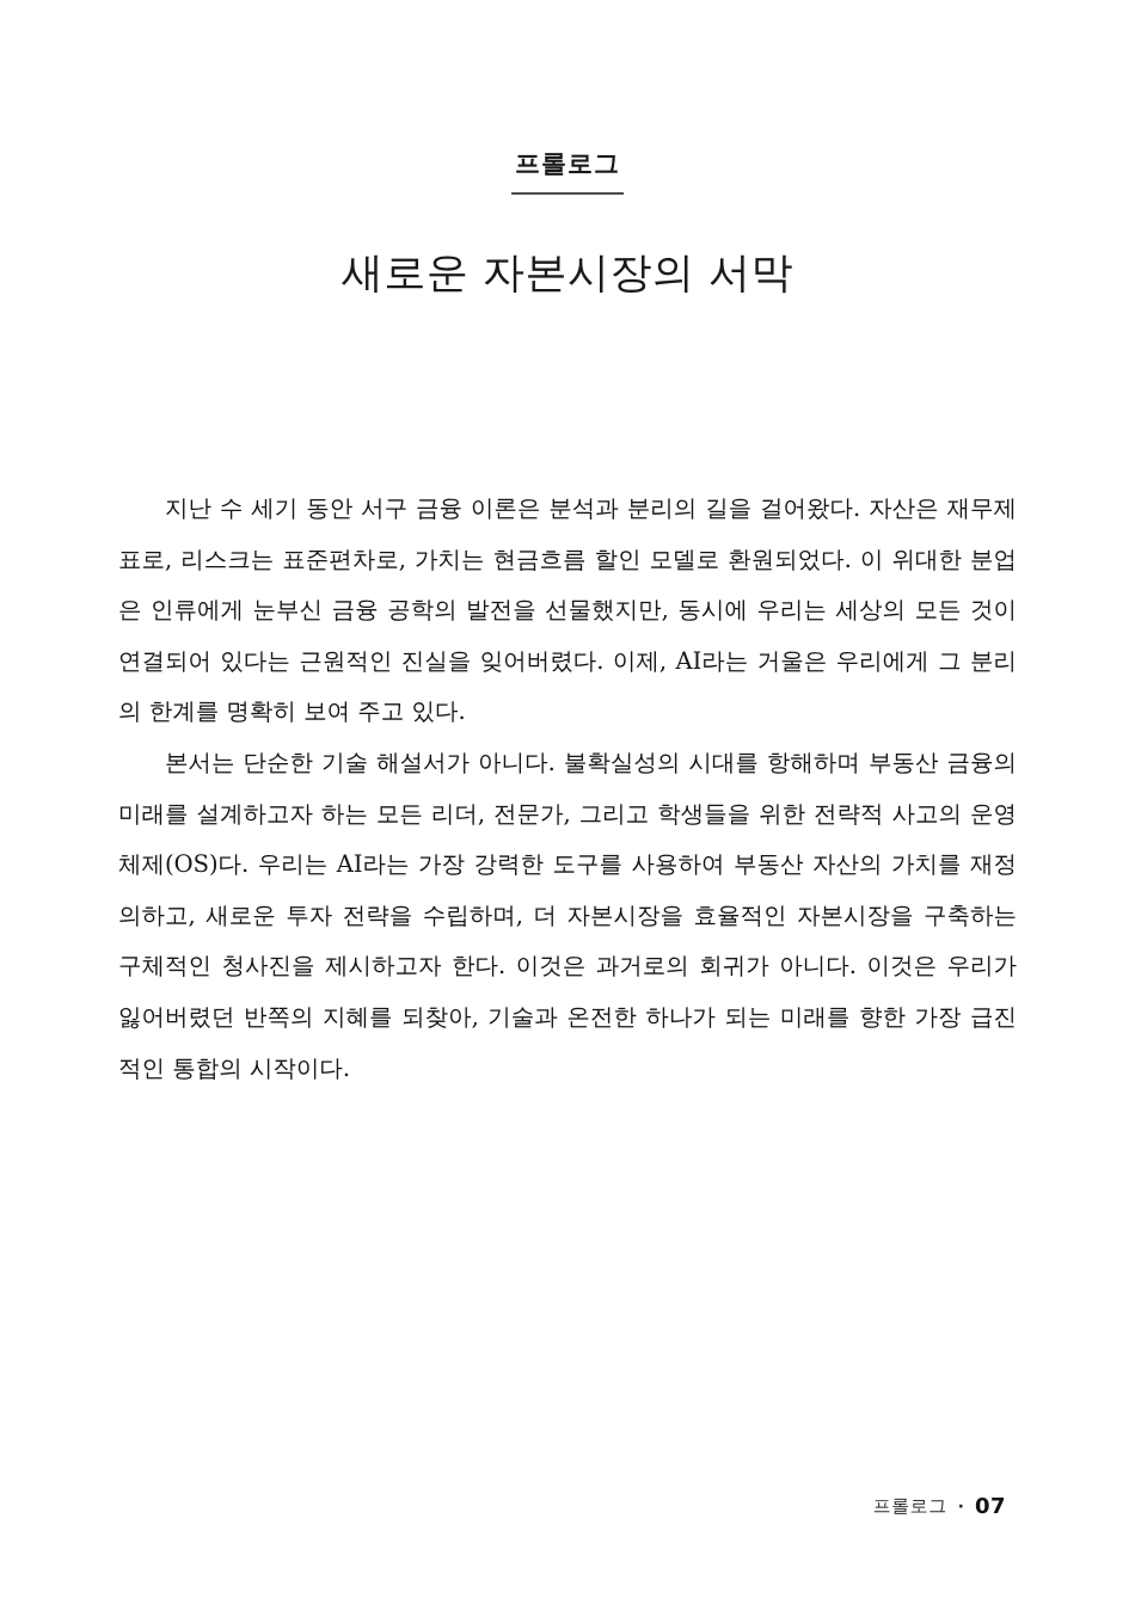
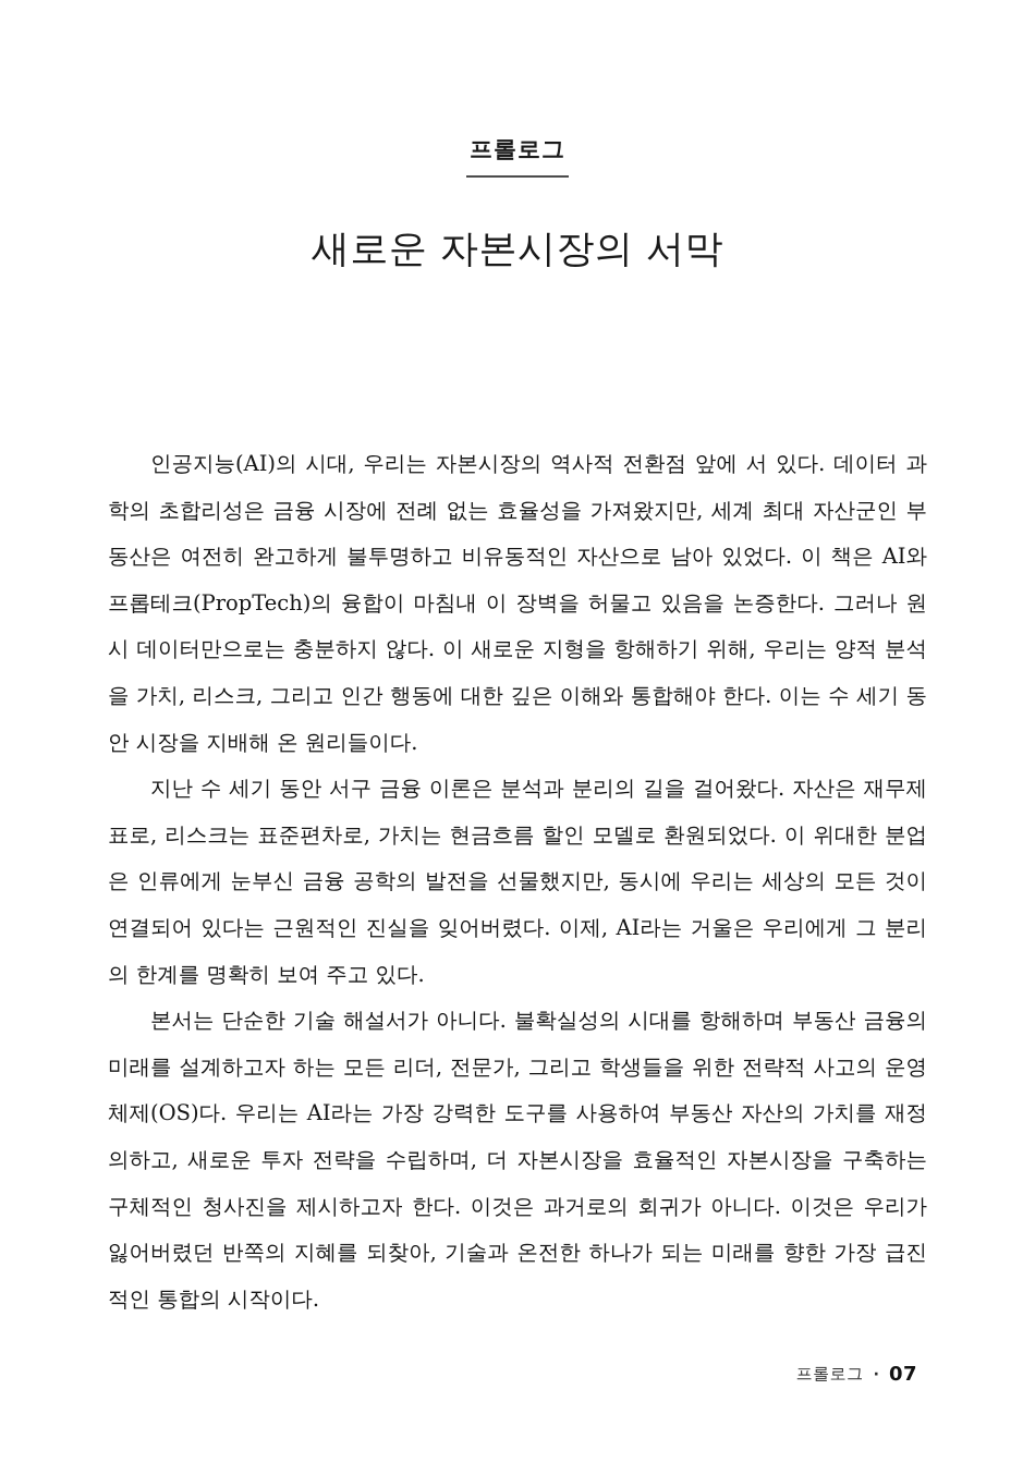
  프롤로그
  새로운 자본시장의 서막
+ 인공지능(AI)의 시대, 우리는 자본시장의 역사적 전환점 앞에 서 있다. 데이터 과학의 초합리성은 금융 시장에 전례 없는 효율성을 가져왔지만, 세계 최대 자산군인 부동산은 여전히 완고하게 불투명하고 비유동적인 자산으로 남아 있었다. 이 책은 AI와 프롭테크(PropTech)의 융합이 마침내 이 장벽을 허물고 있음을 논증한다. 그러나 원시 데이터만으로는 충분하지 않다. 이 새로운 지형을 항해하기 위해, 우리는 양적 분석을 가치, 리스크, 그리고 인간 행동에 대한 깊은 이해와 통합해야 한다. 이는 수 세기 동안 시장을 지배해 온 원리들이다.
  지난 수 세기 동안 서구 금융 이론은 분석과 분리의 길을 걸어왔다. 자산은 재무제표로, 리스크는 표준편차로, 가치는 현금흐름 할인 모델로 환원되었다. 이 위대한 분업은 인류에게 눈부신 금융 공학의 발전을 선물했지만, 동시에 우리는 세상의 모든 것이 연결되어 있다는 근원적인 진실을 잊어버렸다. 이제, AI라는 거울은 우리에게 그 분리의 한계를 명확히 보여 주고 있다.
  본서는 단순한 기술 해설서가 아니다. 불확실성의 시대를 항해하며 부동산 금융의 미래를 설계하고자 하는 모든 리더, 전문가, 그리고 학생들을 위한 전략적 사고의 운영체제(OS)다. 우리는 AI라는 가장 강력한 도구를 사용하여 부동산 자산의 가치를 재정의하고, 새로운 투자 전략을 수립하며, 더 자본시장을 효율적인 자본시장을 구축하는 구체적인 청사진을 제시하고자 한다. 이것은 과거로의 회귀가 아니다. 이것은 우리가 잃어버렸던 반쪽의 지혜를 되찾아, 기술과 온전한 하나가 되는 미래를 향한 가장 급진적인 통합의 시작이다.
  프롤로그
  ·
  07
